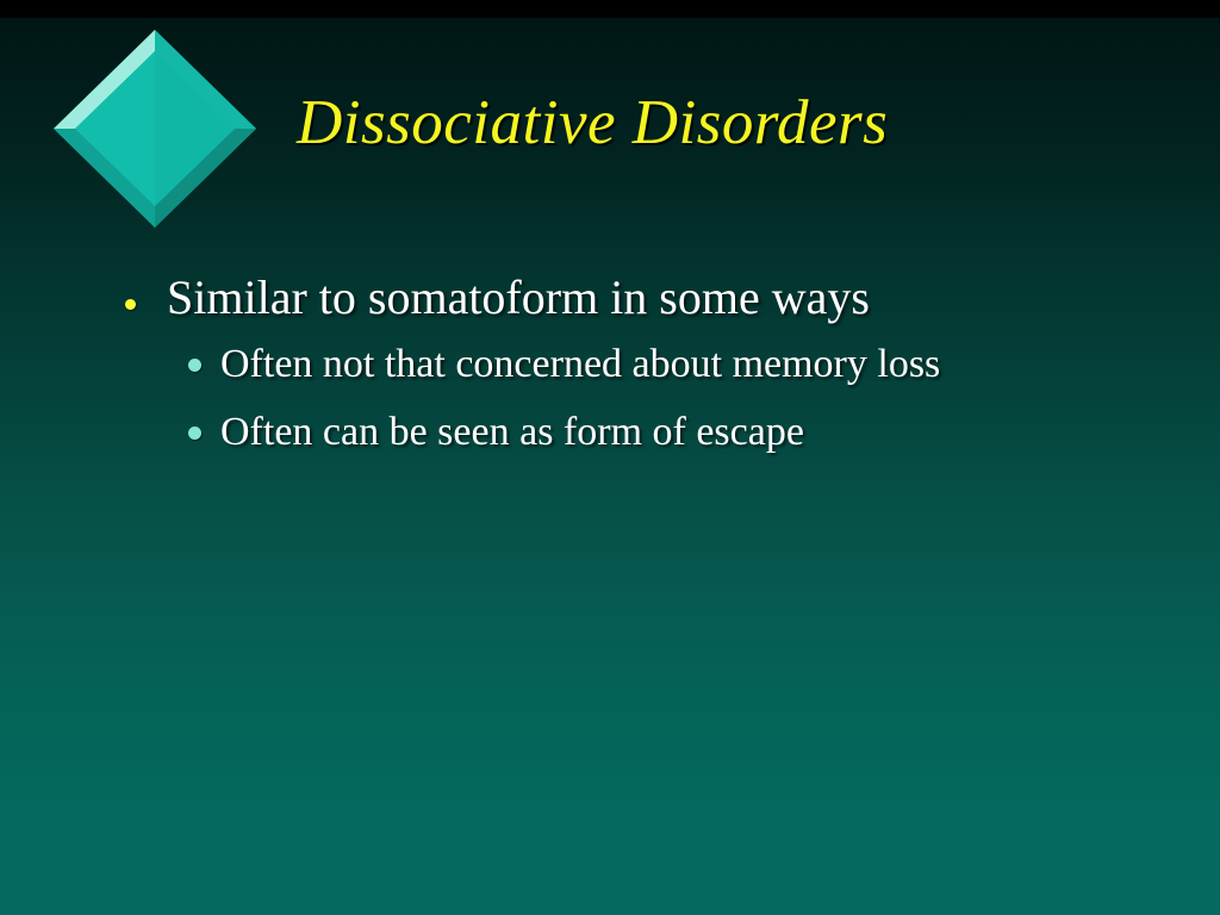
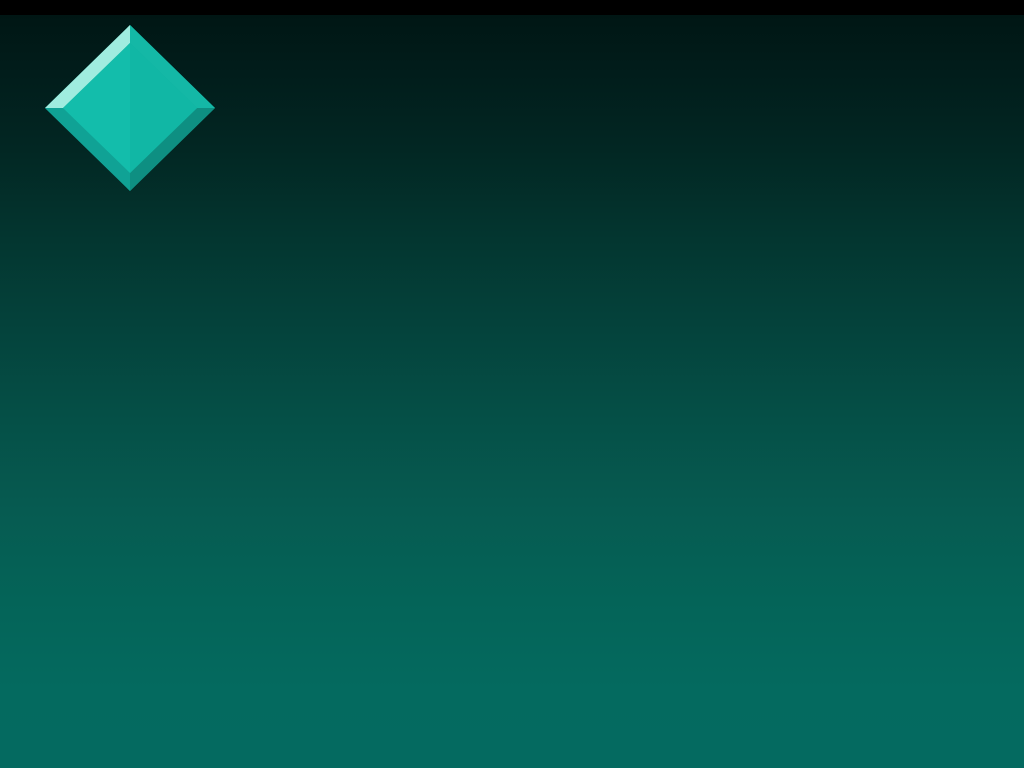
- Dissociative Disorders
- Similar to somatoform in some ways
- Often not that concerned about memory loss
- Often can be seen as form of escape
